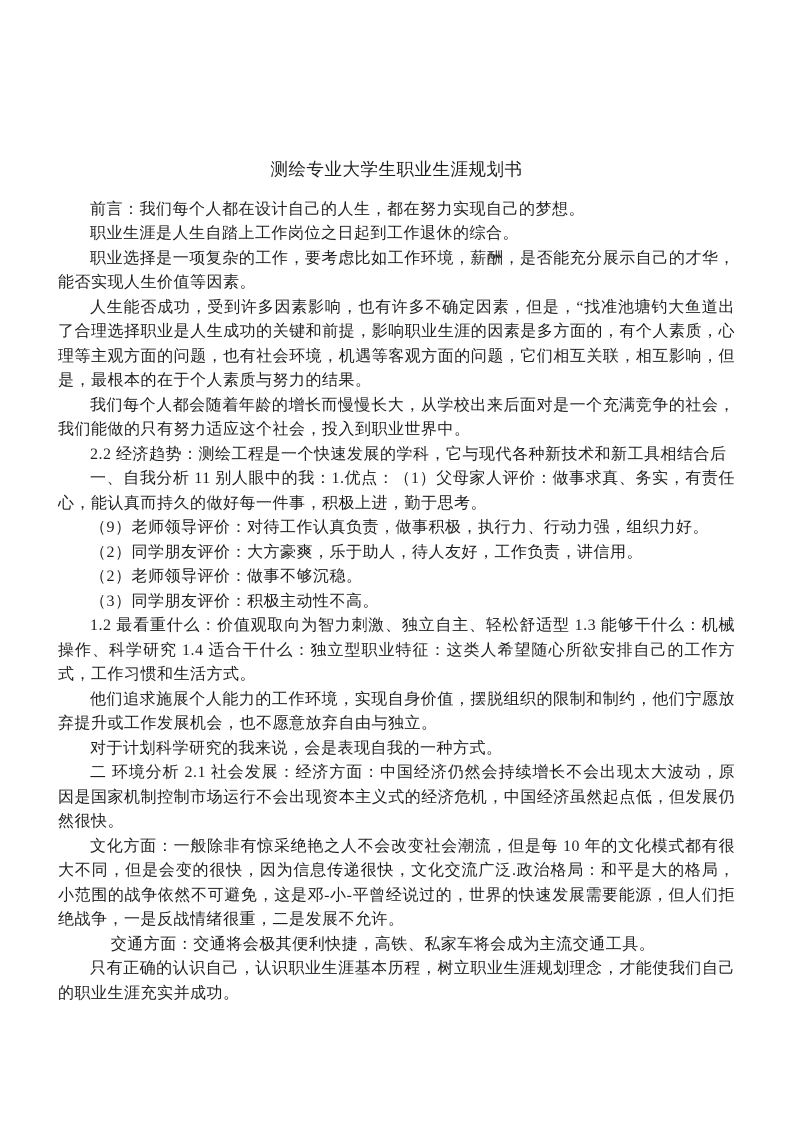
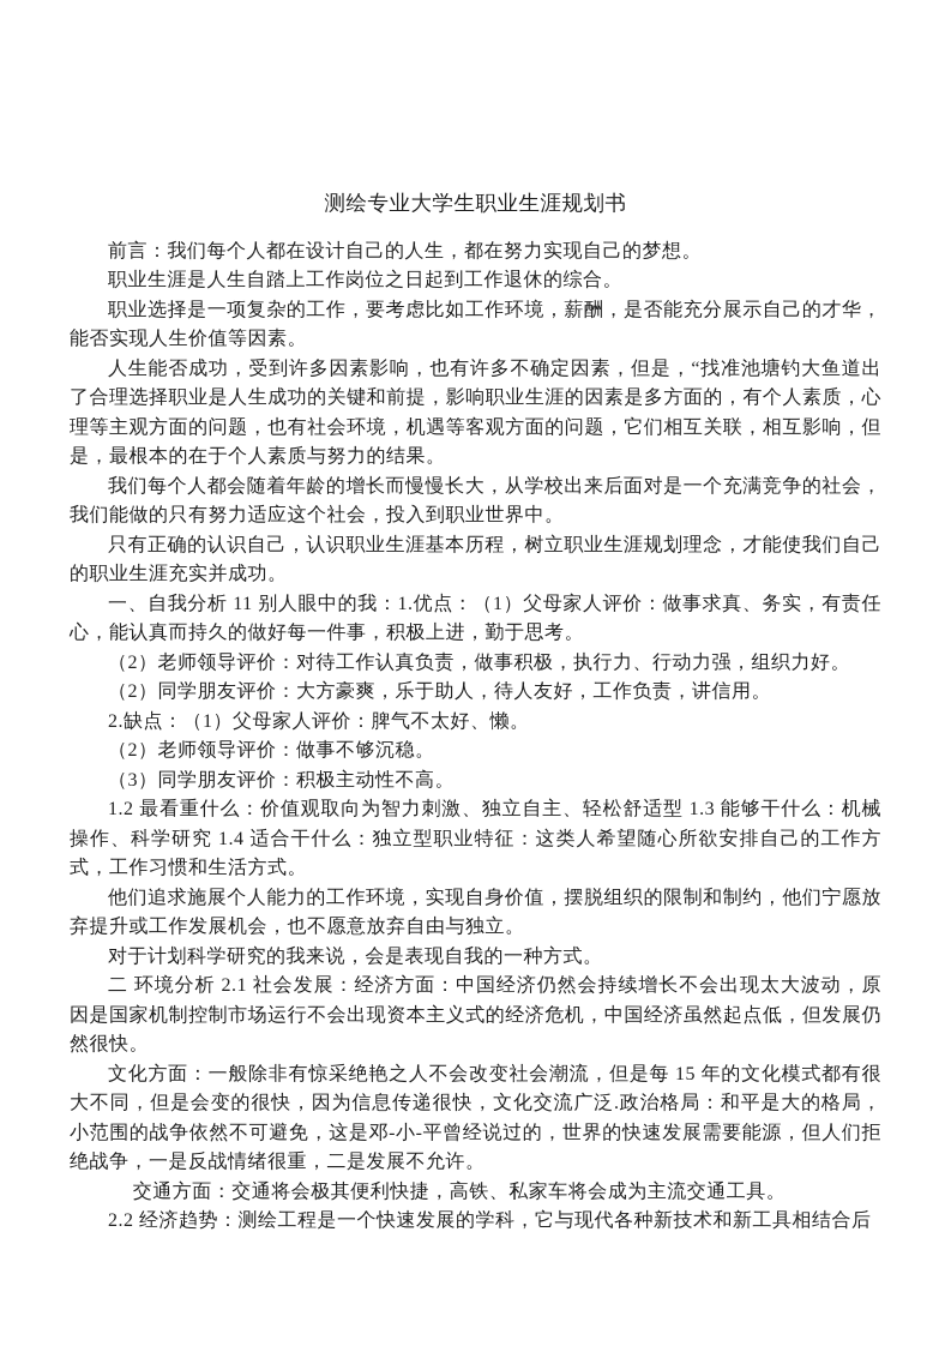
  测绘专业大学生职业生涯规划书
  前言：我们每个人都在设计自己的人生，都在努力实现自己的梦想。
  职业生涯是人生自踏上工作岗位之日起到工作退休的综合。
  职业选择是一项复杂的工作，要考虑比如工作环境，薪酬，是否能充分展示自己的才华，能否实现人生价值等因素。
  人生能否成功，受到许多因素影响，也有许多不确定因素，但是，“找准池塘钓大鱼道出了合理选择职业是人生成功的关键和前提，影响职业生涯的因素是多方面的，有个人素质，心理等主观方面的问题，也有社会环境，机遇等客观方面的问题，它们相互关联，相互影响，但是，最根本的在于个人素质与努力的结果。
  我们每个人都会随着年龄的增长而慢慢长大，从学校出来后面对是一个充满竞争的社会，我们能做的只有努力适应这个社会，投入到职业世界中。
- 2.2 经济趋势：测绘工程是一个快速发展的学科，它与现代各种新技术和新工具相结合后
+ 只有正确的认识自己，认识职业生涯基本历程，树立职业生涯规划理念，才能使我们自己的职业生涯充实并成功。
  一、自我分析 11 别人眼中的我：1.优点：（1）父母家人评价：做事求真、务实，有责任心，能认真而持久的做好每一件事，积极上进，勤于思考。
- （9）老师领导评价：对待工作认真负责，做事积极，执行力、行动力强，组织力好。
+ （2）老师领导评价：对待工作认真负责，做事积极，执行力、行动力强，组织力好。
  （2）同学朋友评价：大方豪爽，乐于助人，待人友好，工作负责，讲信用。
+ 2.缺点：（1）父母家人评价：脾气不太好、懒。
  （2）老师领导评价：做事不够沉稳。
  （3）同学朋友评价：积极主动性不高。
  1.2 最看重什么：价值观取向为智力刺激、独立自主、轻松舒适型 1.3 能够干什么：机械操作、科学研究 1.4 适合干什么：独立型职业特征：这类人希望随心所欲安排自己的工作方式，工作习惯和生活方式。
  他们追求施展个人能力的工作环境，实现自身价值，摆脱组织的限制和制约，他们宁愿放弃提升或工作发展机会，也不愿意放弃自由与独立。
  对于计划科学研究的我来说，会是表现自我的一种方式。
  二 环境分析 2.1 社会发展：经济方面：中国经济仍然会持续增长不会出现太大波动，原因是国家机制控制市场运行不会出现资本主义式的经济危机，中国经济虽然起点低，但发展仍然很快。
- 文化方面：一般除非有惊采绝艳之人不会改变社会潮流，但是每 10 年的文化模式都有很大不同，但是会变的很快，因为信息传递很快，文化交流广泛.政治格局：和平是大的格局，小范围的战争依然不可避免，这是邓-小-平曾经说过的，世界的快速发展需要能源，但人们拒绝战争，一是反战情绪很重，二是发展不允许。
+ 文化方面：一般除非有惊采绝艳之人不会改变社会潮流，但是每 15 年的文化模式都有很大不同，但是会变的很快，因为信息传递很快，文化交流广泛.政治格局：和平是大的格局，小范围的战争依然不可避免，这是邓-小-平曾经说过的，世界的快速发展需要能源，但人们拒绝战争，一是反战情绪很重，二是发展不允许。
  交通方面：交通将会极其便利快捷，高铁、私家车将会成为主流交通工具。
- 只有正确的认识自己，认识职业生涯基本历程，树立职业生涯规划理念，才能使我们自己的职业生涯充实并成功。
+ 2.2 经济趋势：测绘工程是一个快速发展的学科，它与现代各种新技术和新工具相结合后
